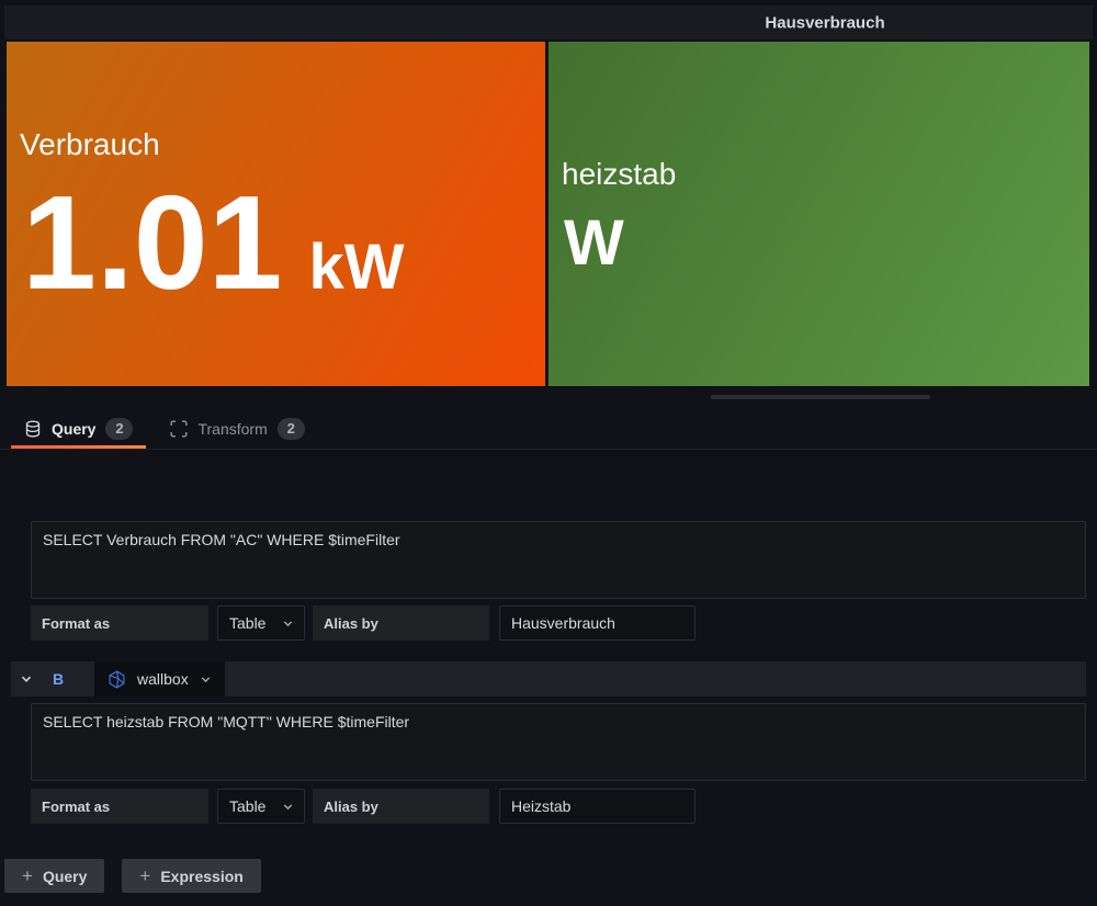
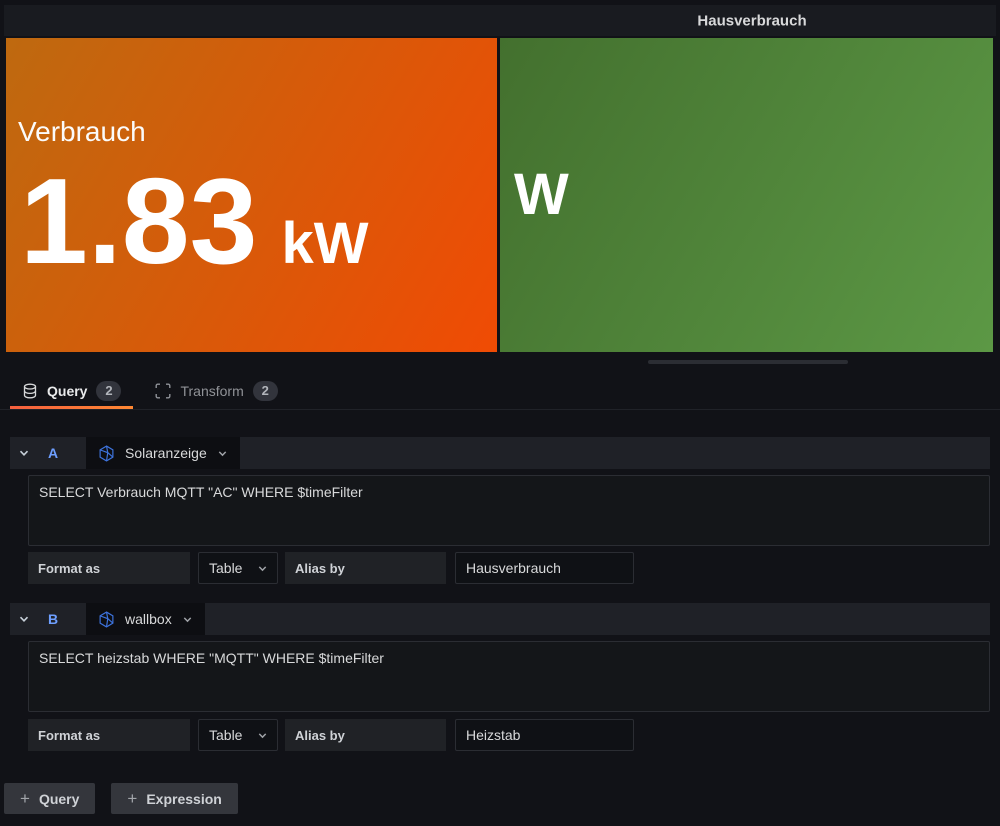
  Hausverbrauch
  Verbrauch
- 1.01
+ 1.83
  kW
- heizstab
  W
  Query
  2
  Transform
  2
+ A
+ Solaranzeige
- SELECT Verbrauch FROM "AC" WHERE $timeFilter
+ SELECT Verbrauch MQTT "AC" WHERE $timeFilter
  Format as
  Table
  Alias by
  Hausverbrauch
  B
  wallbox
- SELECT heizstab FROM "MQTT" WHERE $timeFilter
+ SELECT heizstab WHERE "MQTT" WHERE $timeFilter
  Format as
  Table
  Alias by
  Heizstab
  +
  Query
  +
  Expression
